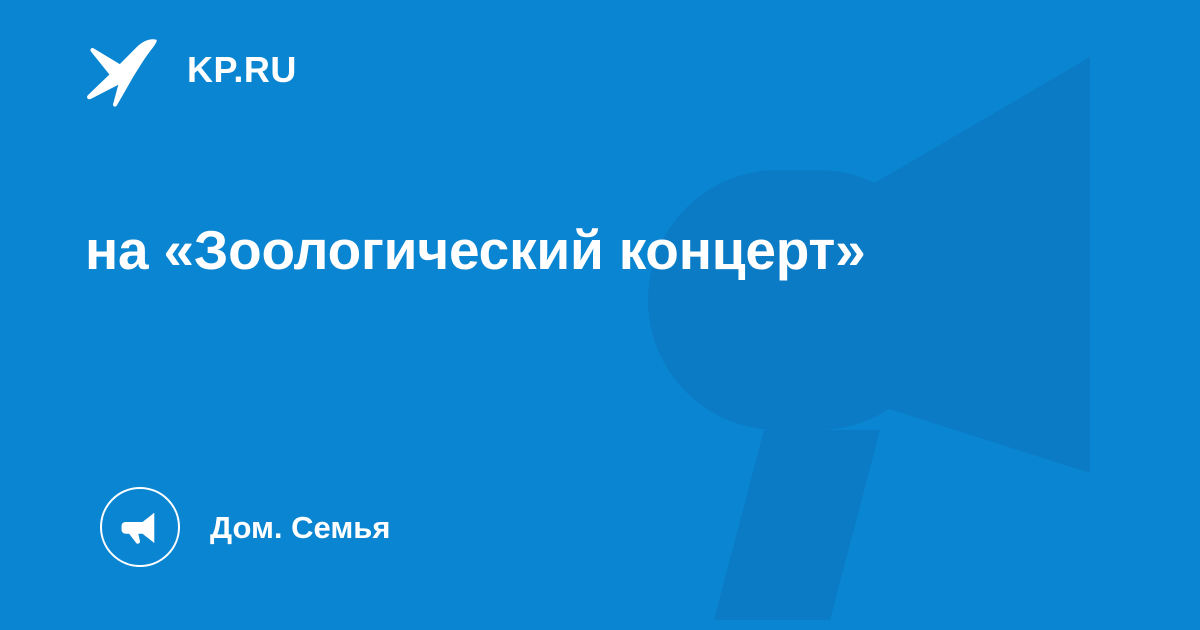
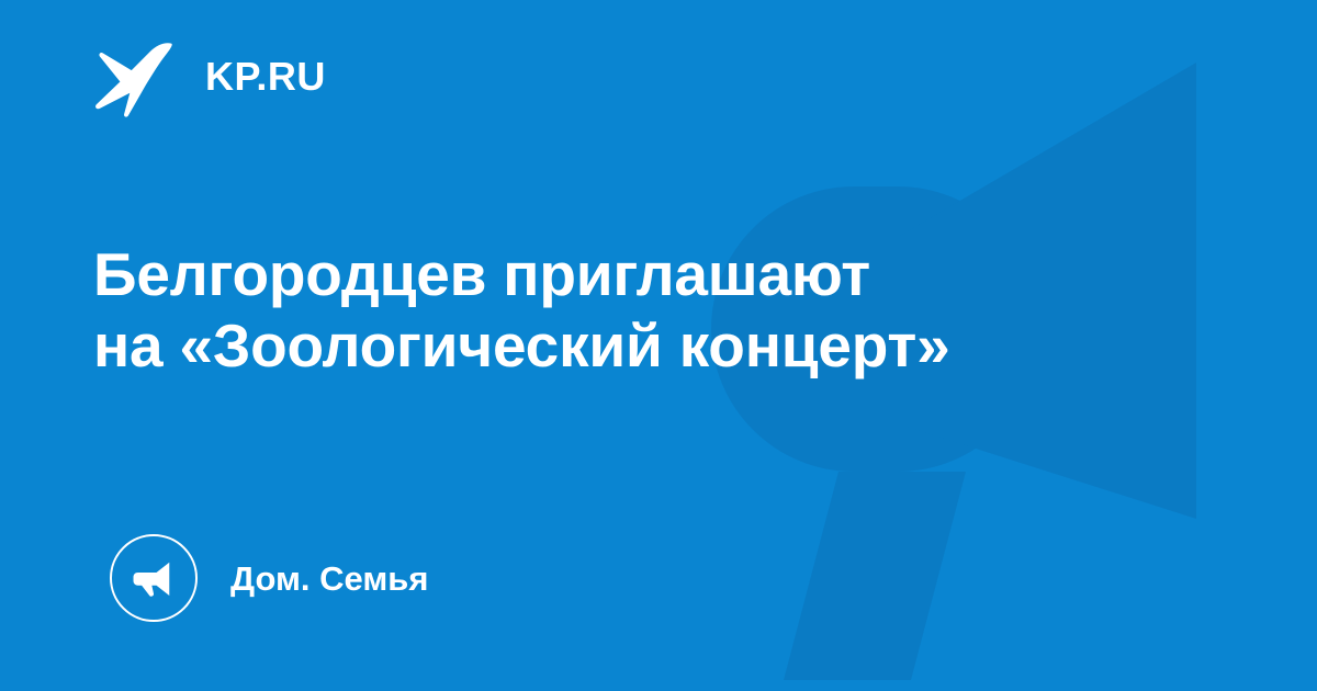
  KP.RU
+ Белгородцев приглашают
  на «Зоологический концерт»
  Дом. Семья
